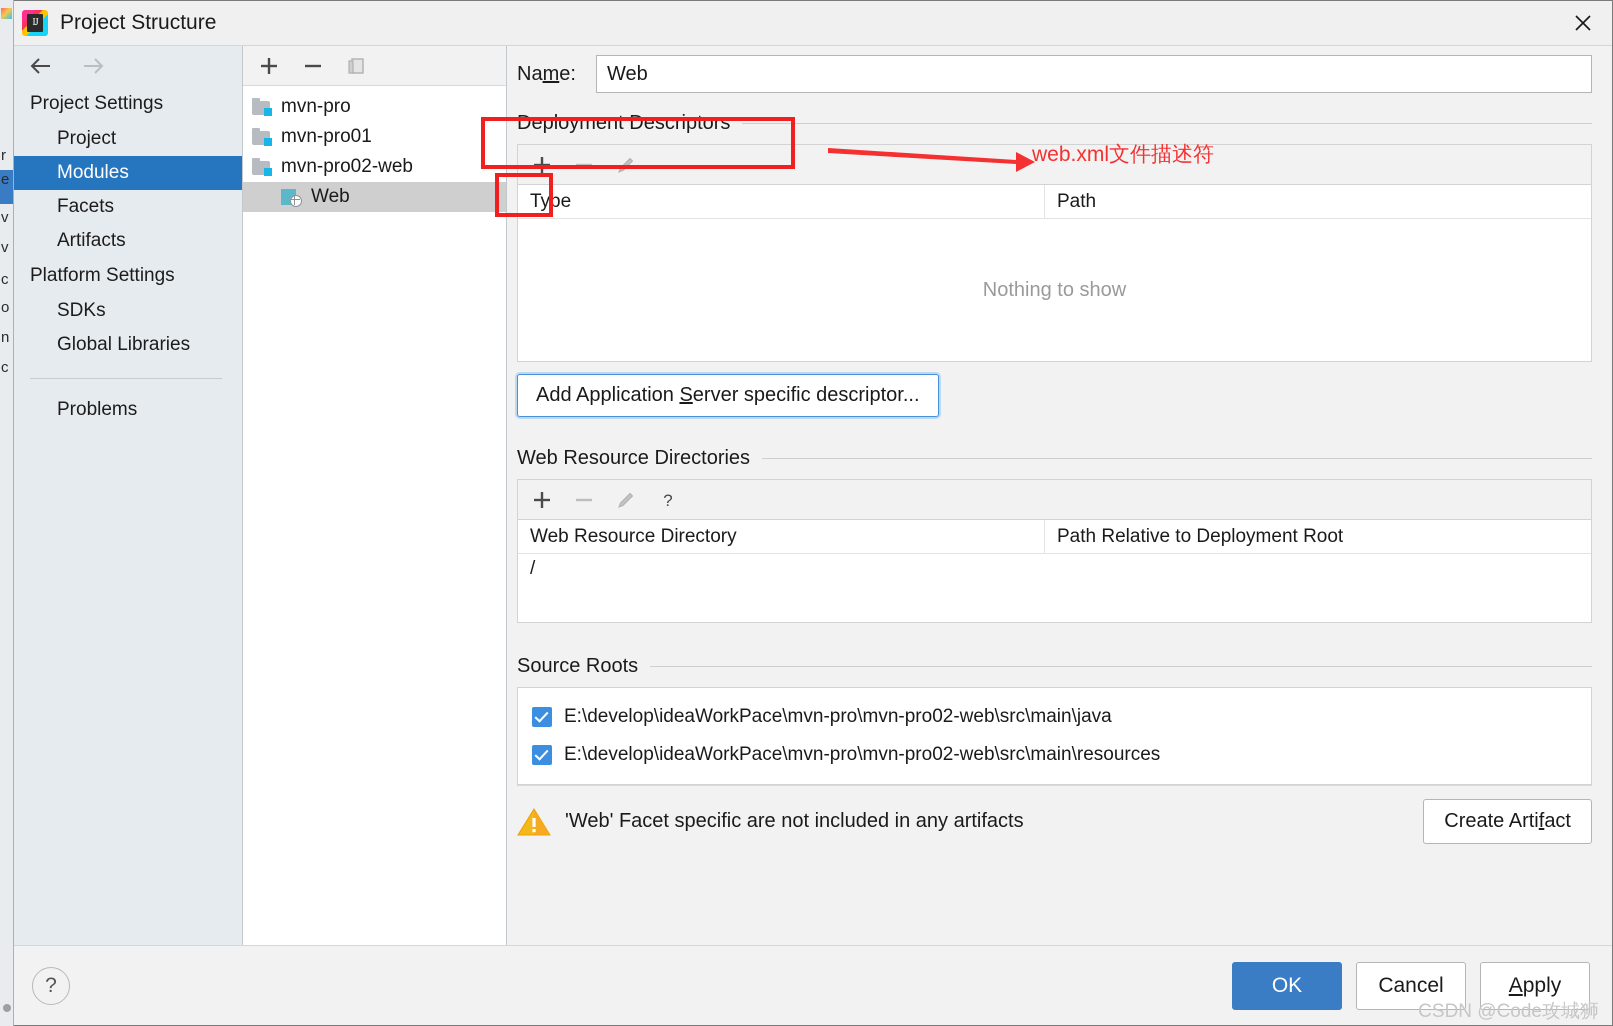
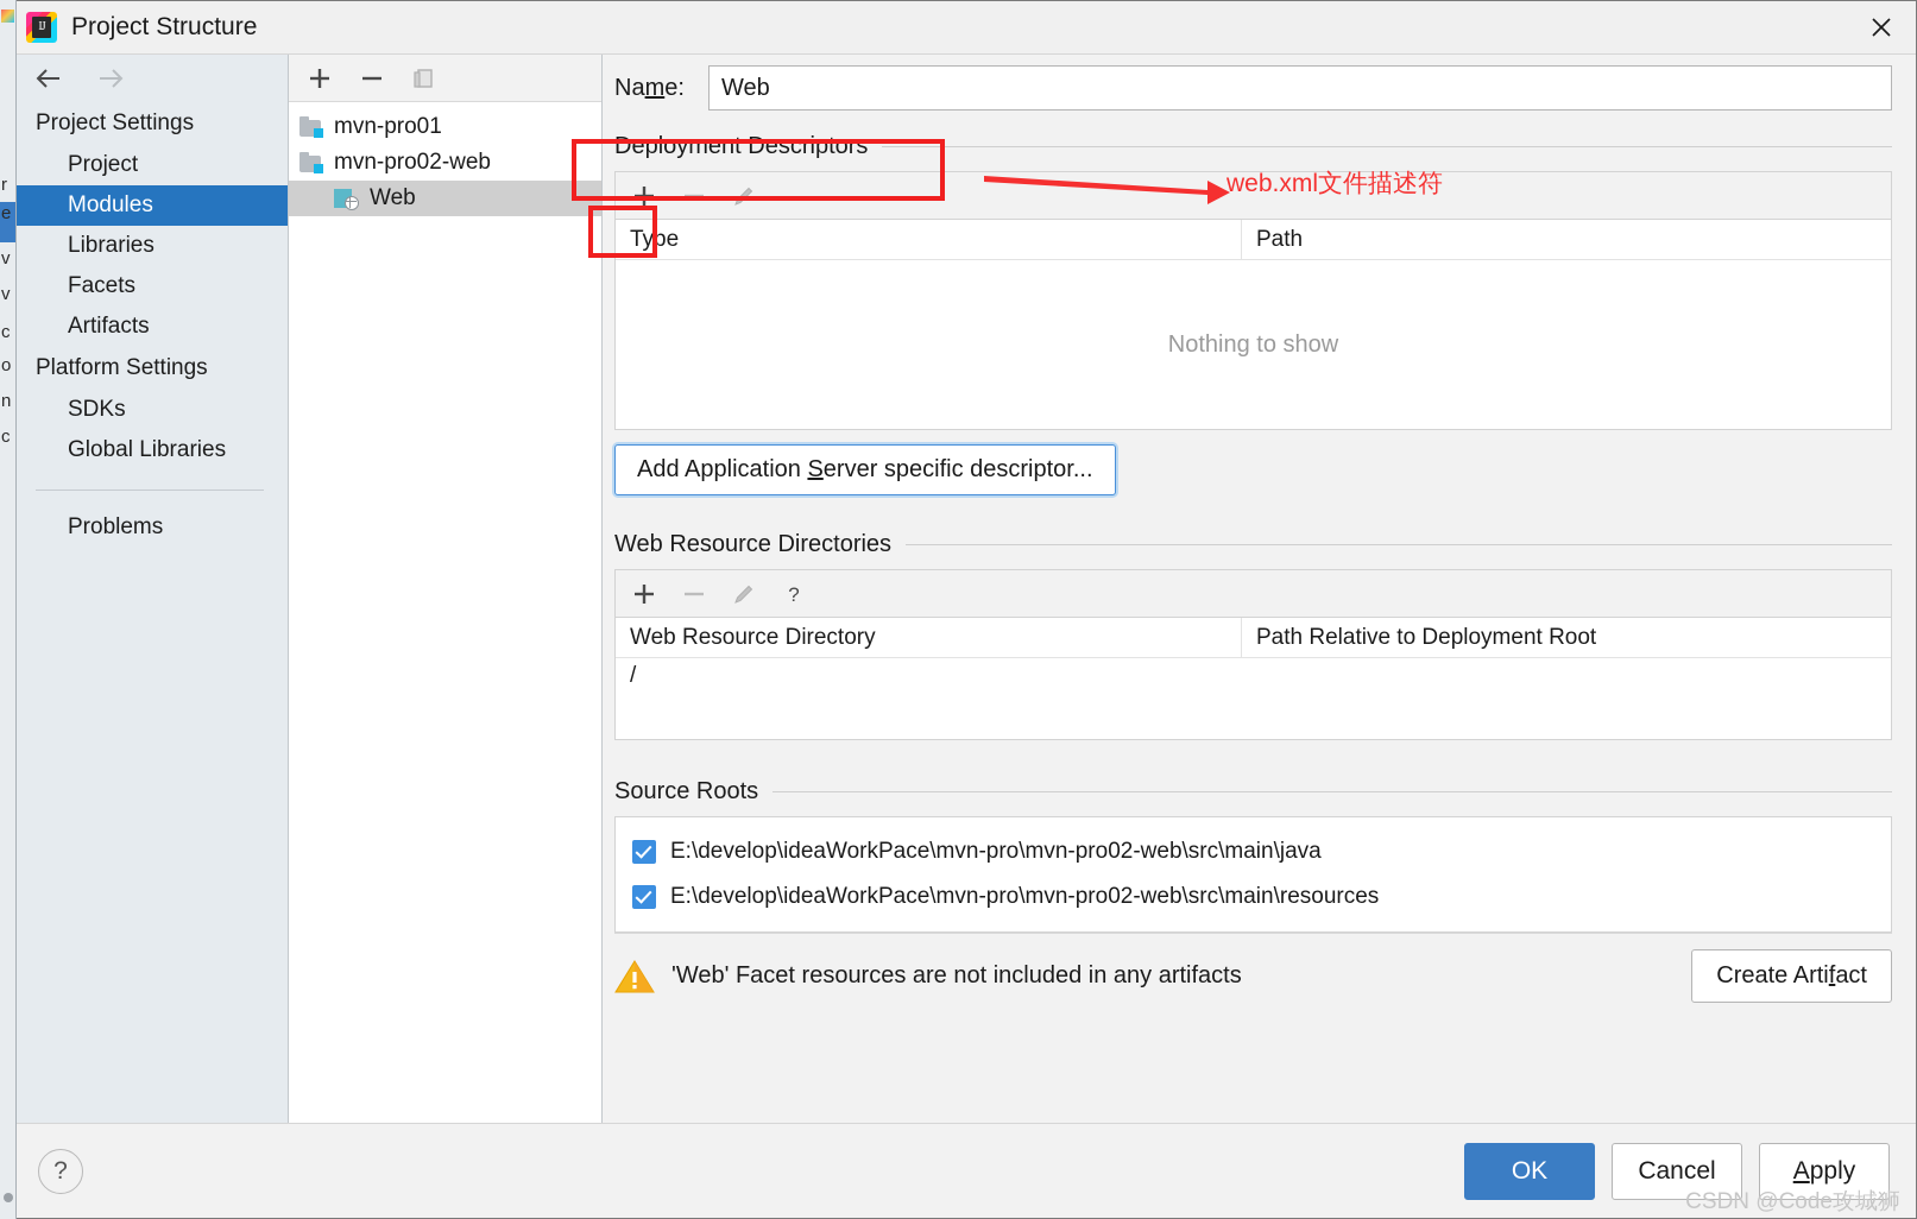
  r
  e
  v
  v
  c
  o
  n
  c
  IJ
  Project Structure
  Project Settings
  Project
  Modules
+ Libraries
  Facets
  Artifacts
  Platform Settings
  SDKs
  Global Libraries
  Problems
- mvn-pro
  mvn-pro01
  mvn-pro02-web
  Web
  Name:
  Web
  Deployment Descriptors
  Type
  Path
  Nothing to show
  Add Application Server specific descriptor...
  Web Resource Directories
  ?
  Web Resource Directory
  Path Relative to Deployment Root
  /
  Source Roots
  E:\develop\ideaWorkPace\mvn-pro\mvn-pro02-web\src\main\java
  E:\develop\ideaWorkPace\mvn-pro\mvn-pro02-web\src\main\resources
- 'Web' Facet specific are not included in any artifacts
+ 'Web' Facet resources are not included in any artifacts
  Create Artifact
  ?
  OK
  Cancel
  Apply
  web.xml文件描述符
  CSDN @Code攻城狮
